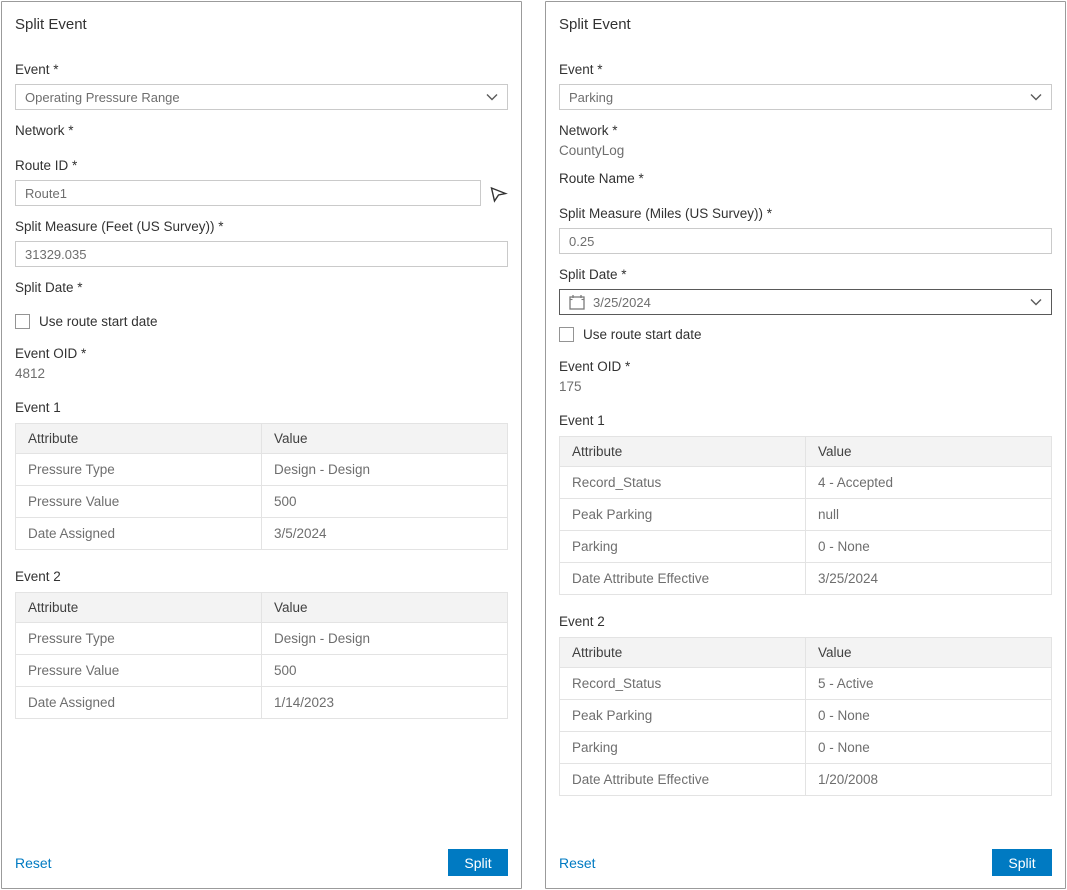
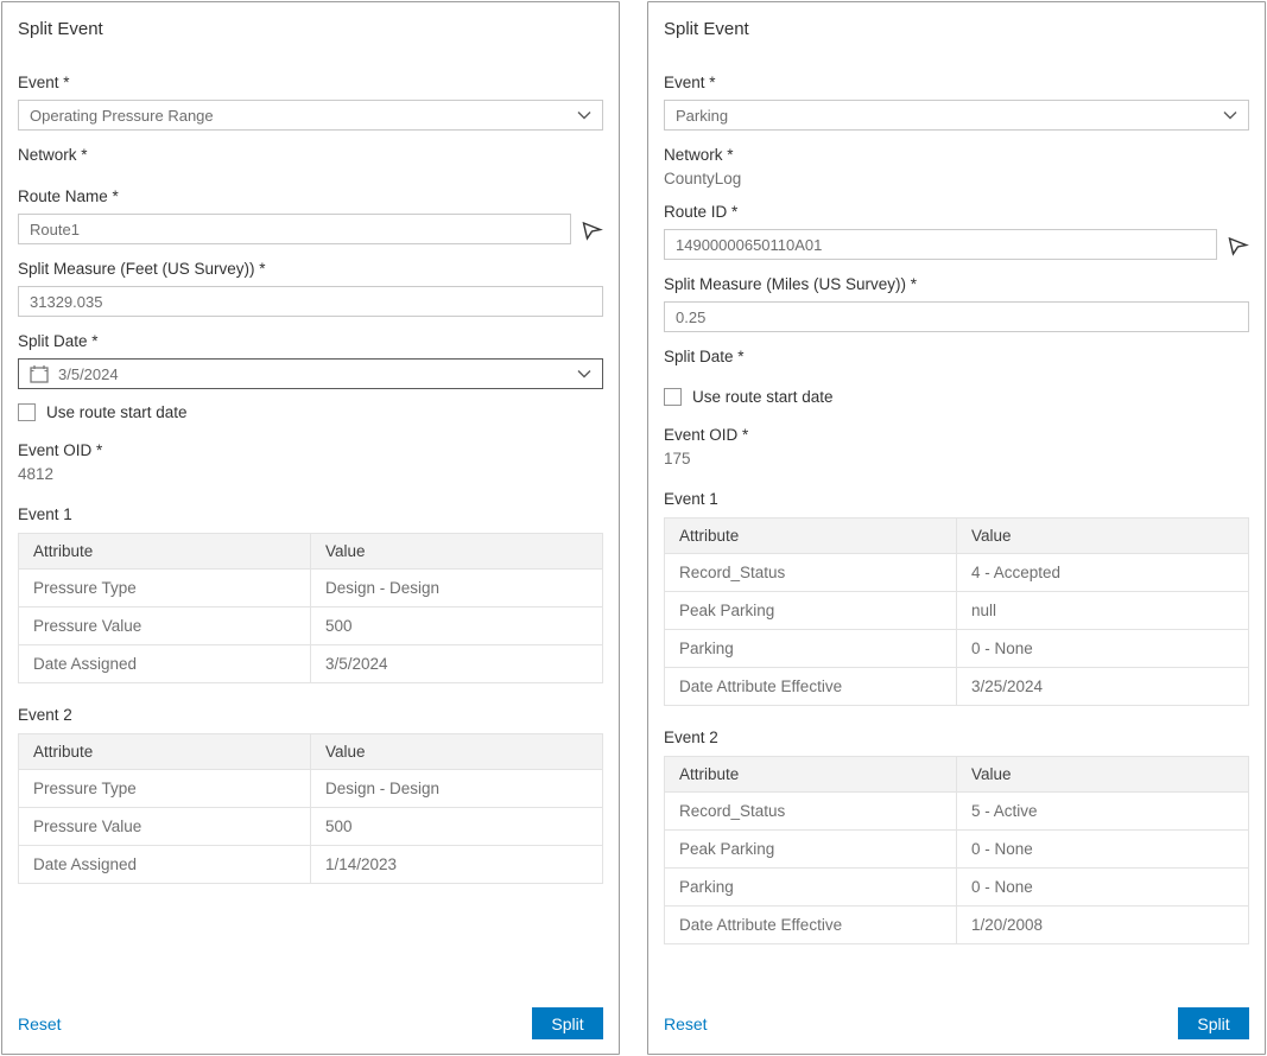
  Split Event
  Event *
  Operating Pressure Range
  Network *
- Route ID *
+ Route Name *
  Route1
  Split Measure (Feet (US Survey)) *
  31329.035
  Split Date *
+ 3/5/2024
  Use route start date
  Event OID *
  4812
  Event 1
  Attribute	Value
  Pressure Type	Design - Design
  Pressure Value	500
  Date Assigned	3/5/2024
  Event 2
  Attribute	Value
  Pressure Type	Design - Design
  Pressure Value	500
  Date Assigned	1/14/2023
  Reset
  Split
  Split Event
  Event *
  Parking
  Network *
  CountyLog
- Route Name *
+ Route ID *
+ 14900000650110A01
  Split Measure (Miles (US Survey)) *
  0.25
  Split Date *
- 3/25/2024
  Use route start date
  Event OID *
  175
  Event 1
  Attribute	Value
  Record_Status	4 - Accepted
  Peak Parking	null
  Parking	0 - None
  Date Attribute Effective	3/25/2024
  Event 2
  Attribute	Value
  Record_Status	5 - Active
  Peak Parking	0 - None
  Parking	0 - None
  Date Attribute Effective	1/20/2008
  Reset
  Split
